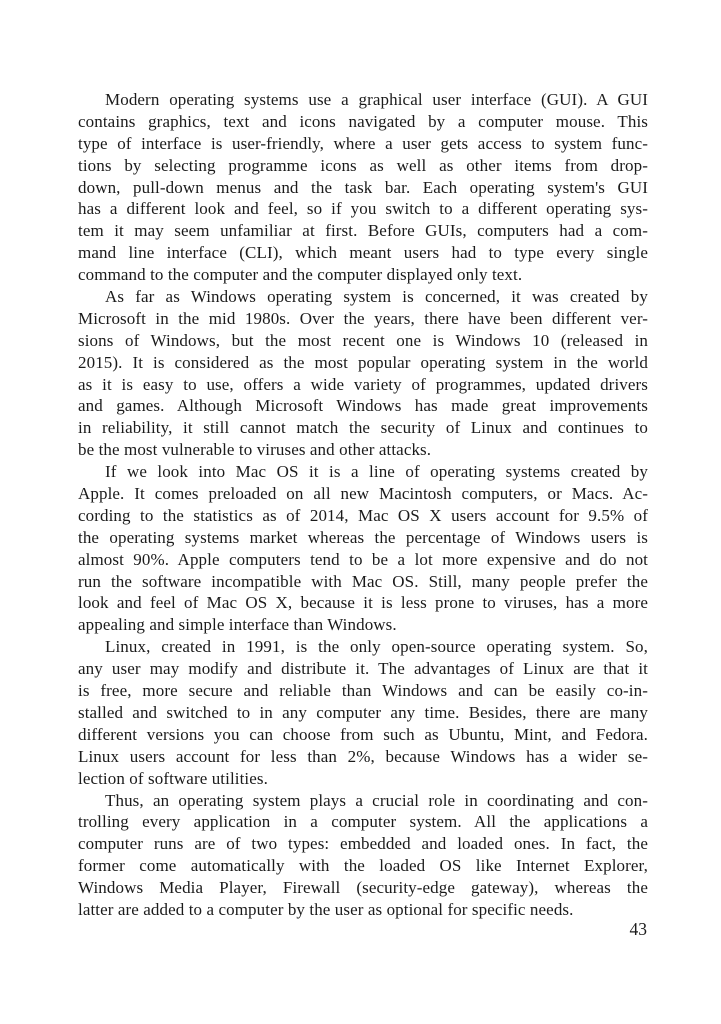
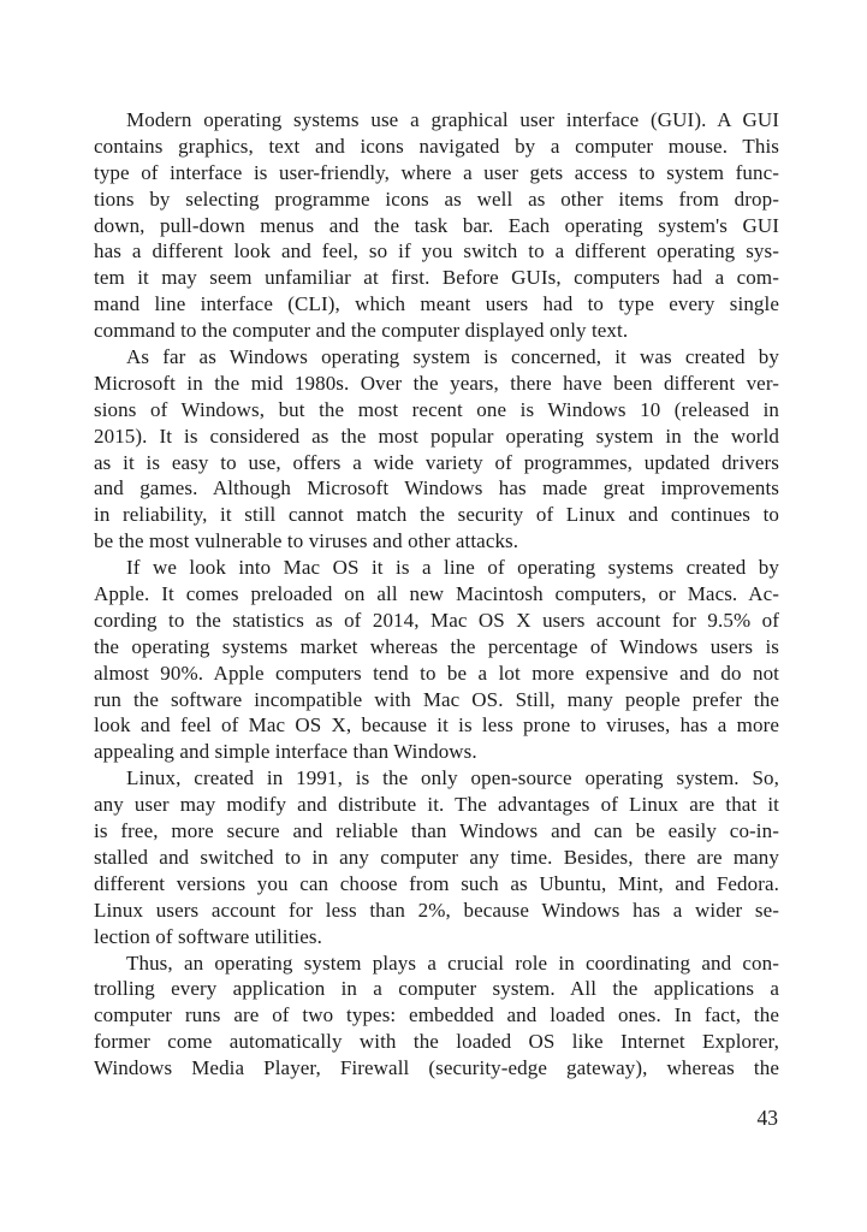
  Modern operating systems use a graphical user interface (GUI). A GUI
  contains graphics, text and icons navigated by a computer mouse. This
  type of interface is user-friendly, where a user gets access to system func-
  tions by selecting programme icons as well as other items from drop-
  down, pull-down menus and the task bar. Each operating system's GUI
  has a different look and feel, so if you switch to a different operating sys-
  tem it may seem unfamiliar at first. Before GUIs, computers had a com-
  mand line interface (CLI), which meant users had to type every single
  command to the computer and the computer displayed only text.
  As far as Windows operating system is concerned, it was created by
  Microsoft in the mid 1980s. Over the years, there have been different ver-
  sions of Windows, but the most recent one is Windows 10 (released in
  2015). It is considered as the most popular operating system in the world
  as it is easy to use, offers a wide variety of programmes, updated drivers
  and games. Although Microsoft Windows has made great improvements
  in reliability, it still cannot match the security of Linux and continues to
  be the most vulnerable to viruses and other attacks.
  If we look into Mac OS it is a line of operating systems created by
  Apple. It comes preloaded on all new Macintosh computers, or Macs. Ac-
  cording to the statistics as of 2014, Mac OS X users account for 9.5% of
  the operating systems market whereas the percentage of Windows users is
  almost 90%. Apple computers tend to be a lot more expensive and do not
  run the software incompatible with Mac OS. Still, many people prefer the
  look and feel of Mac OS X, because it is less prone to viruses, has a more
  appealing and simple interface than Windows.
  Linux, created in 1991, is the only open-source operating system. So,
  any user may modify and distribute it. The advantages of Linux are that it
  is free, more secure and reliable than Windows and can be easily co-in-
  stalled and switched to in any computer any time. Besides, there are many
  different versions you can choose from such as Ubuntu, Mint, and Fedora.
  Linux users account for less than 2%, because Windows has a wider se-
  lection of software utilities.
  Thus, an operating system plays a crucial role in coordinating and con-
  trolling every application in a computer system. All the applications a
  computer runs are of two types: embedded and loaded ones. In fact, the
  former come automatically with the loaded OS like Internet Explorer,
  Windows Media Player, Firewall (security-edge gateway), whereas the
- latter are added to a computer by the user as optional for specific needs.
  43
